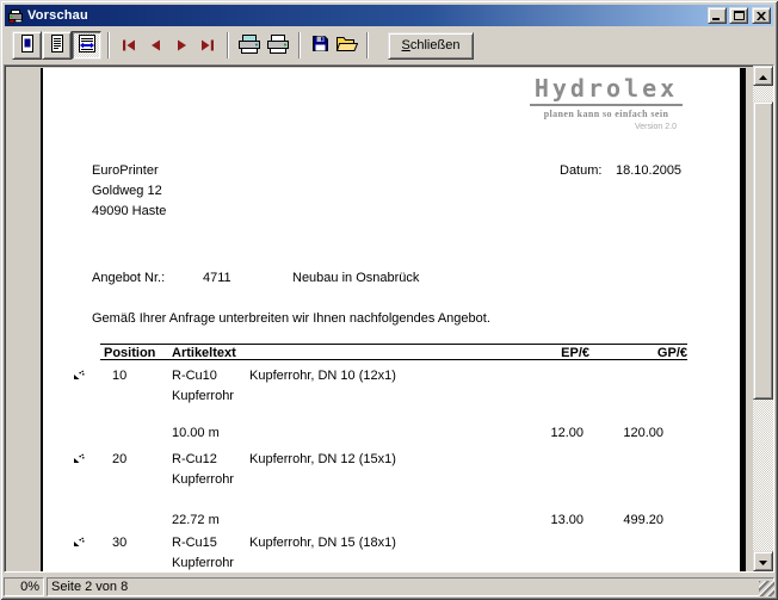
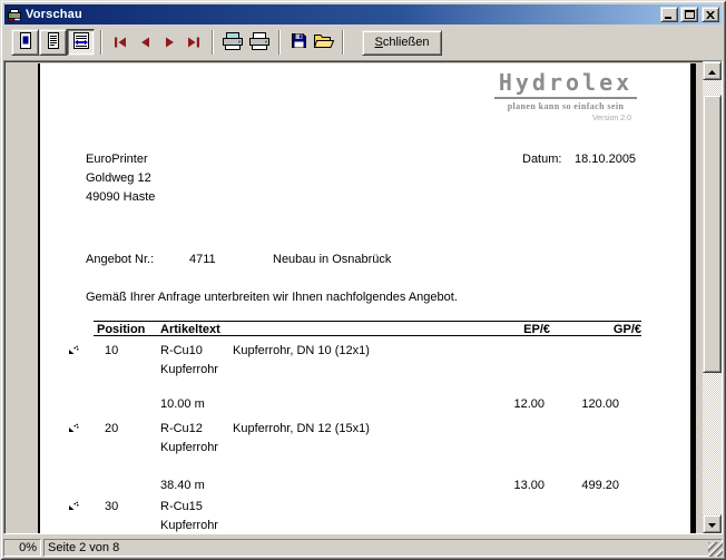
  Vorschau
  Schließen
  Hydrolex
  planen kann so einfach sein
  EuroPrinter
  Goldweg 12
  49090 Haste
  Datum:
  18.10.2005
  Angebot Nr.:
  4711
  Neubau in Osnabrück
  Gemäß Ihrer Anfrage unterbreiten wir Ihnen nachfolgendes Angebot.
  Position
  Artikeltext
  EP/€
  GP/€
  10
  R-Cu10
  Kupferrohr, DN 10 (12x1)
  Kupferrohr
  10.00 m
  12.00
  120.00
  20
  R-Cu12
  Kupferrohr, DN 12 (15x1)
  Kupferrohr
- 22.72 m
+ 38.40 m
  13.00
  499.20
  30
  R-Cu15
- Kupferrohr, DN 15 (18x1)
  Kupferrohr
  0%
  Seite 2 von 8
